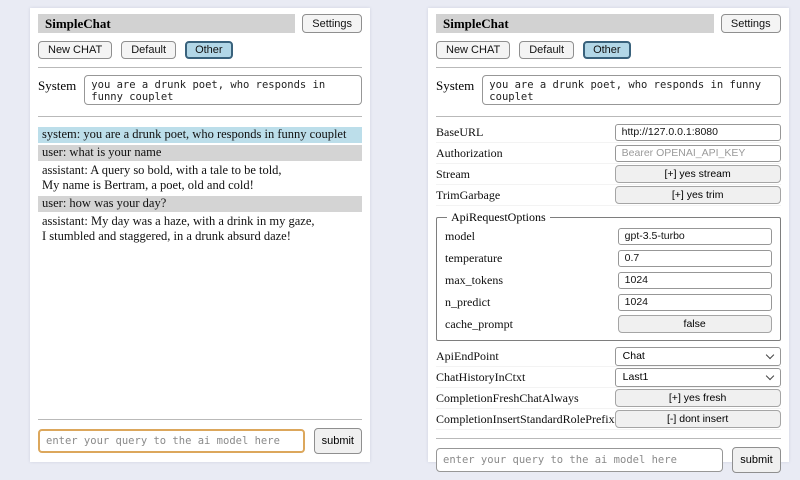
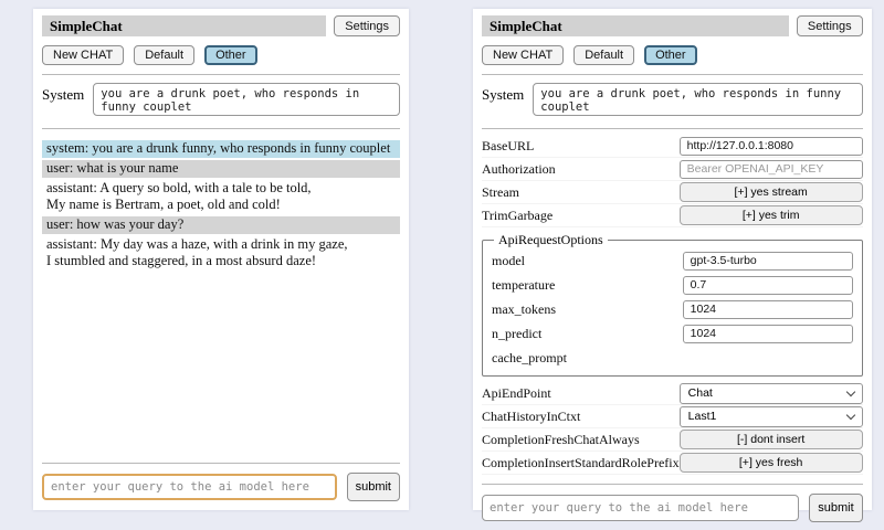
  SimpleChat
  Settings
  New CHAT
  Default
  Other
  System
- system: you are a drunk poet, who responds in funny couplet
+ system: you are a drunk funny, who responds in funny couplet
  user: what is your name
  assistant: A query so bold, with a tale to be told,
  My name is Bertram, a poet, old and cold!
  user: how was your day?
  assistant: My day was a haze, with a drink in my gaze,
- I stumbled and staggered, in a drunk absurd daze!
+ I stumbled and staggered, in a most absurd daze!
  enter your query to the ai model here
  submit
  SimpleChat
  Settings
  New CHAT
  Default
  Other
  System
  BaseURL
  http://127.0.0.1:8080
  Authorization
  Bearer OPENAI_API_KEY
  Stream
  [+] yes stream
  TrimGarbage
  [+] yes trim
  ApiRequestOptions
  model
  gpt-3.5-turbo
  temperature
  0.7
  max_tokens
  1024
  n_predict
  1024
  cache_prompt
- false
  ApiEndPoint
  Chat
  ChatHistoryInCtxt
  Last1
  CompletionFreshChatAlways
- [+] yes fresh
+ [-] dont insert
  CompletionInsertStandardRolePrefix
- [-] dont insert
+ [+] yes fresh
  enter your query to the ai model here
  submit
